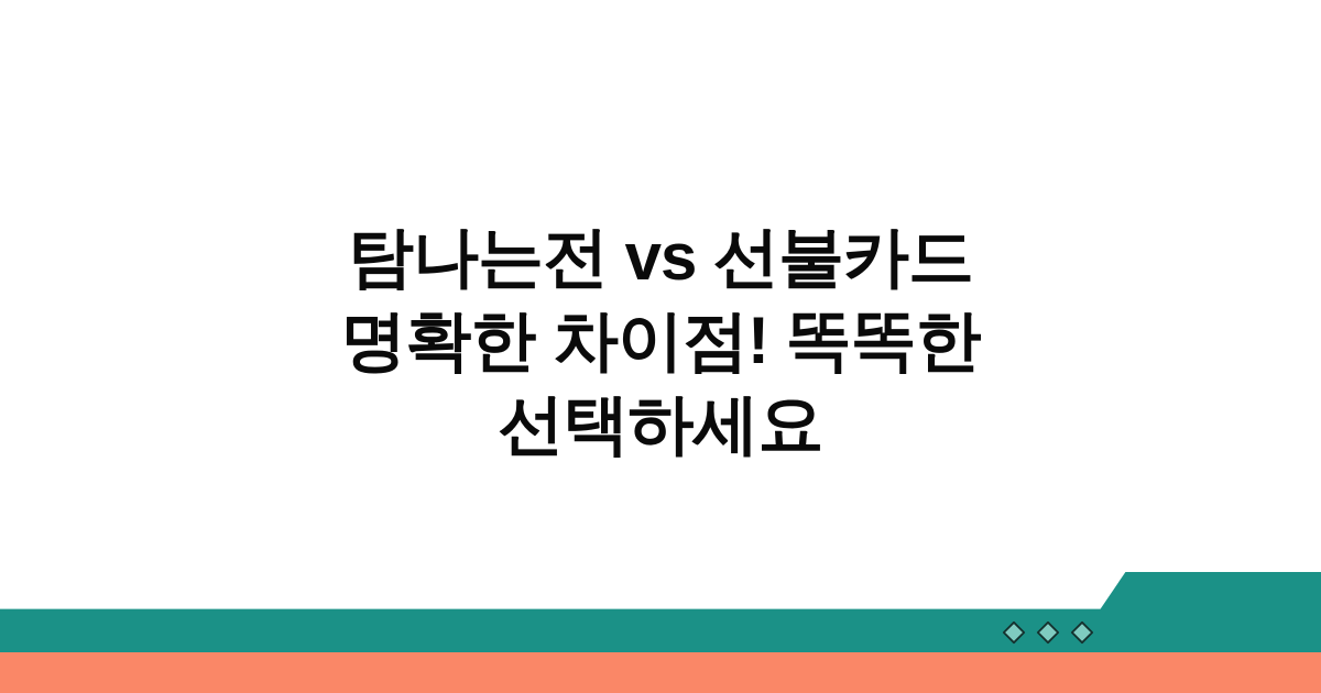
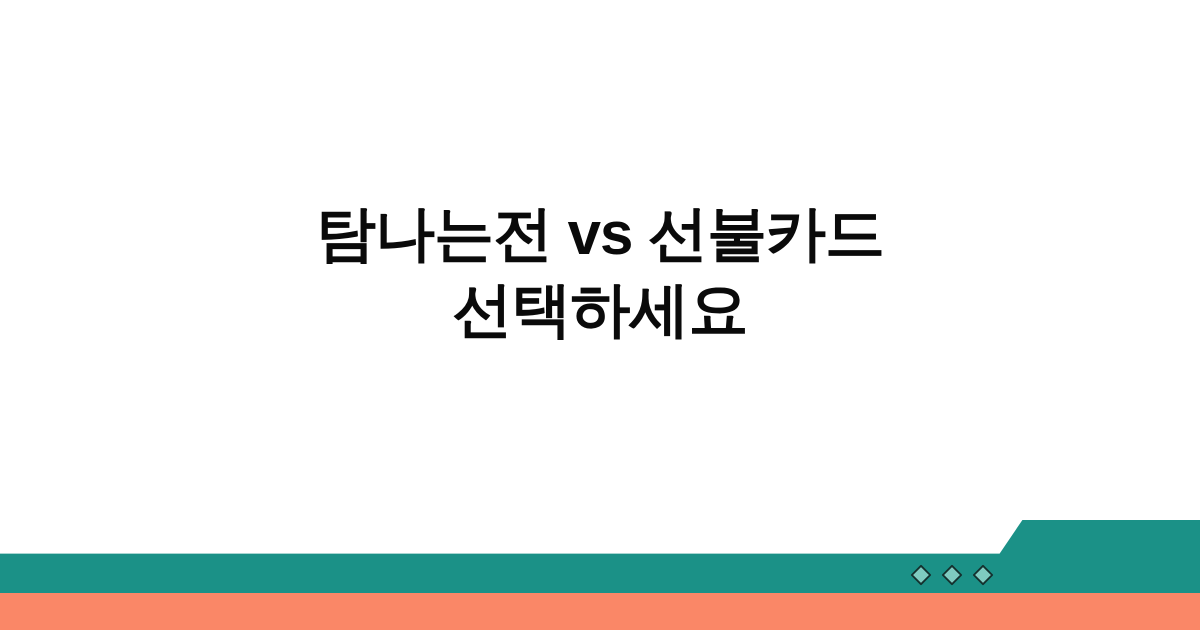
  탐나는전 vs 선불카드
- 명확한 차이점! 똑똑한
  선택하세요
